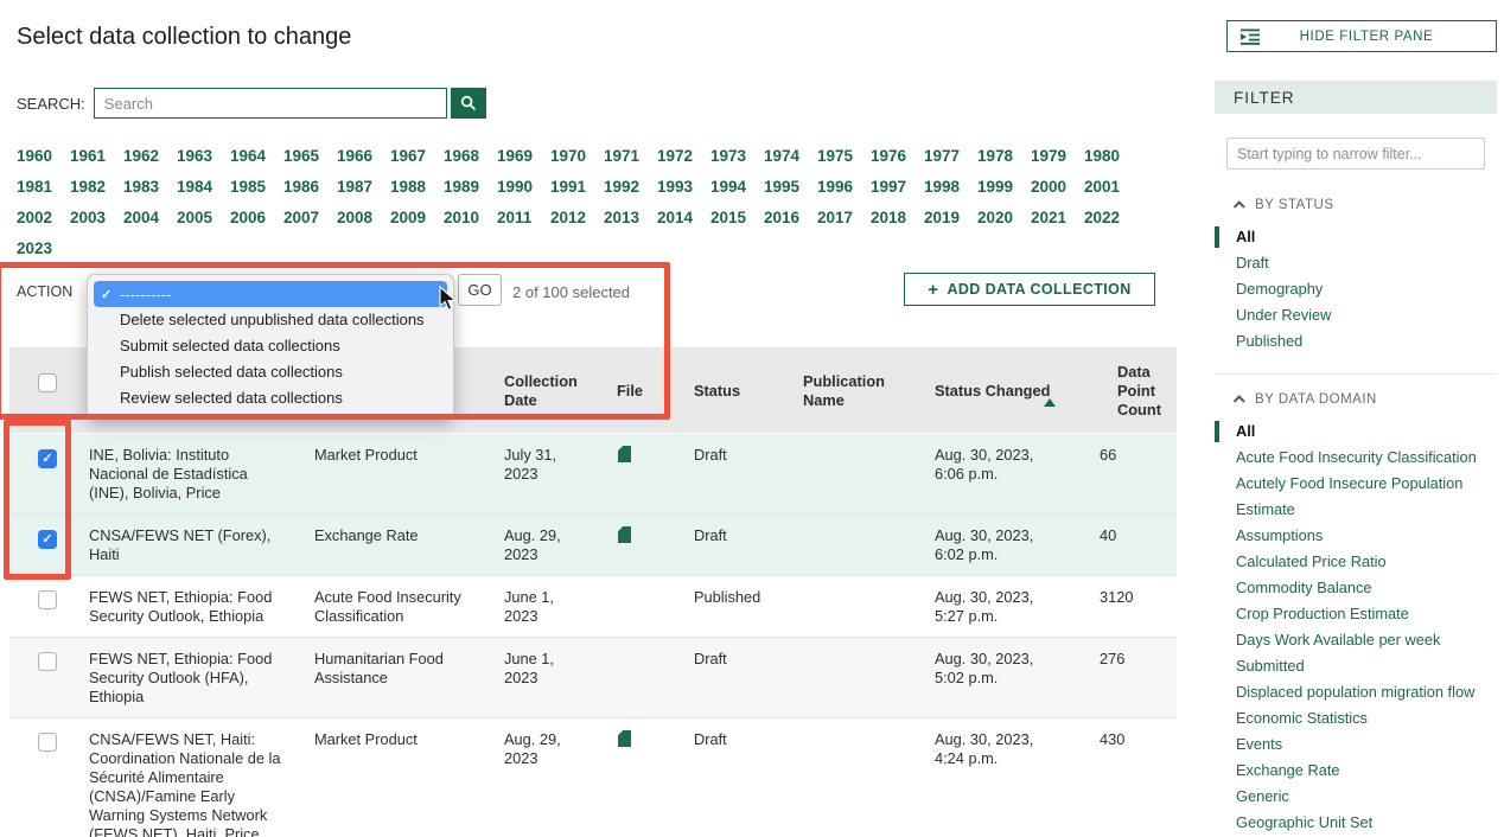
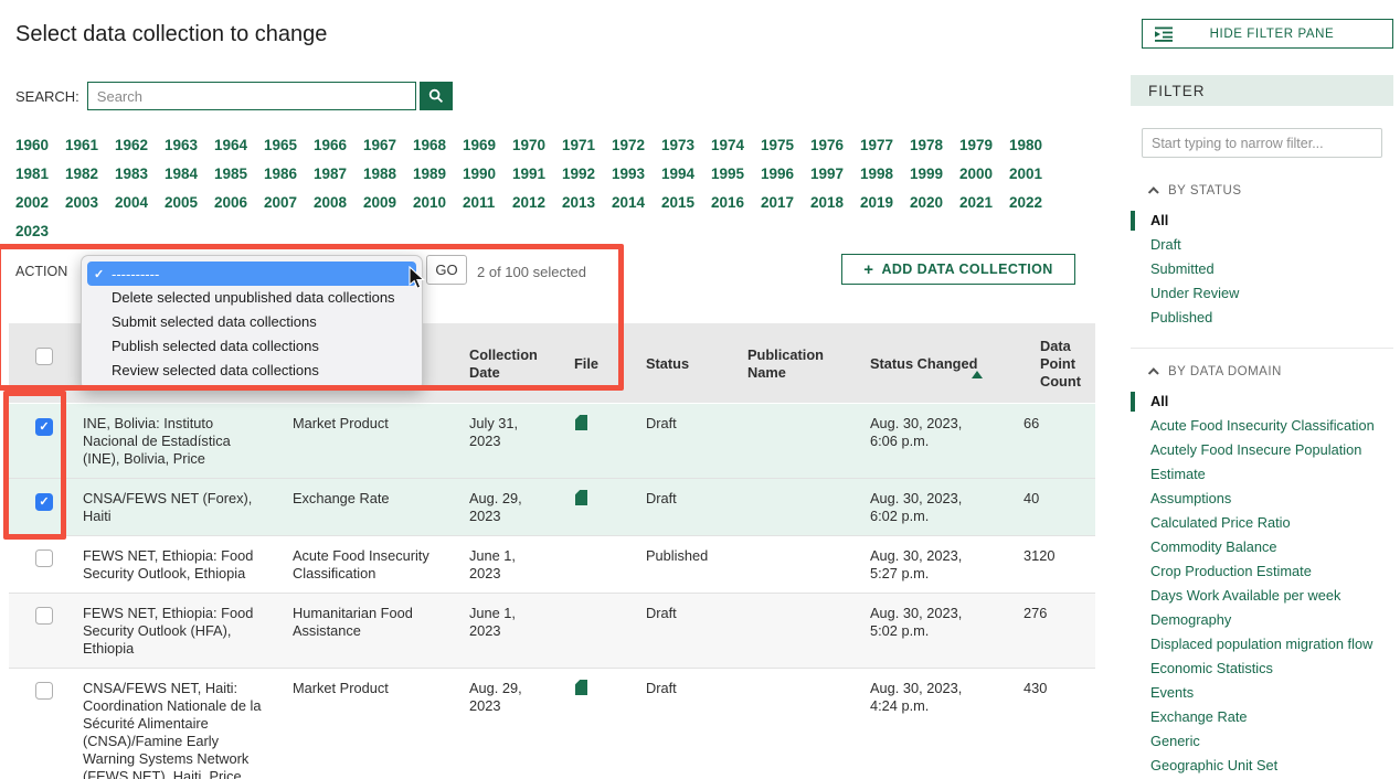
  Select data collection to change
  SEARCH:
  Search
  1960
  1961
  1962
  1963
  1964
  1965
  1966
  1967
  1968
  1969
  1970
  1971
  1972
  1973
  1974
  1975
  1976
  1977
  1978
  1979
  1980
  1981
  1982
  1983
  1984
  1985
  1986
  1987
  1988
  1989
  1990
  1991
  1992
  1993
  1994
  1995
  1996
  1997
  1998
  1999
  2000
  2001
  2002
  2003
  2004
  2005
  2006
  2007
  2008
  2009
  2010
  2011
  2012
  2013
  2014
  2015
  2016
  2017
  2018
  2019
  2020
  2021
  2022
  2023
  ACTION
  GO
  2 of 100 selected
  +
  ADD DATA COLLECTION
  Collection Date
  File
  Status
  Publication Name
  Status Changed
  Data Point Count
  ✓
  INE, Bolivia: Instituto Nacional de Estadística (INE), Bolivia, Price
  Market Product
  July 31, 2023
  Draft
  Aug. 30, 2023, 6:06 p.m.
  66
  ✓
  CNSA/FEWS NET (Forex), Haiti
  Exchange Rate
  Aug. 29, 2023
  Draft
  Aug. 30, 2023, 6:02 p.m.
  40
  FEWS NET, Ethiopia: Food Security Outlook, Ethiopia
  Acute Food Insecurity Classification
  June 1, 2023
  Published
  Aug. 30, 2023, 5:27 p.m.
  3120
  FEWS NET, Ethiopia: Food Security Outlook (HFA), Ethiopia
  Humanitarian Food Assistance
  June 1, 2023
  Draft
  Aug. 30, 2023, 5:02 p.m.
  276
  CNSA/FEWS NET, Haiti: Coordination Nationale de la Sécurité Alimentaire (CNSA)/Famine Early Warning Systems Network (FEWS NET), Haiti, Price
  Market Product
  Aug. 29, 2023
  Draft
  Aug. 30, 2023, 4:24 p.m.
  430
  ✓
  ----------
  Delete selected unpublished data collections
  Submit selected data collections
  Publish selected data collections
  Review selected data collections
  HIDE FILTER PANE
  FILTER
  Start typing to narrow filter...
  BY STATUS
  All
  Draft
- Demography
+ Submitted
  Under Review
  Published
  BY DATA DOMAIN
  All
  Acute Food Insecurity Classification
  Acutely Food Insecure Population Estimate
  Assumptions
  Calculated Price Ratio
  Commodity Balance
  Crop Production Estimate
  Days Work Available per week
- Submitted
+ Demography
  Displaced population migration flow
  Economic Statistics
  Events
  Exchange Rate
  Generic
  Geographic Unit Set
